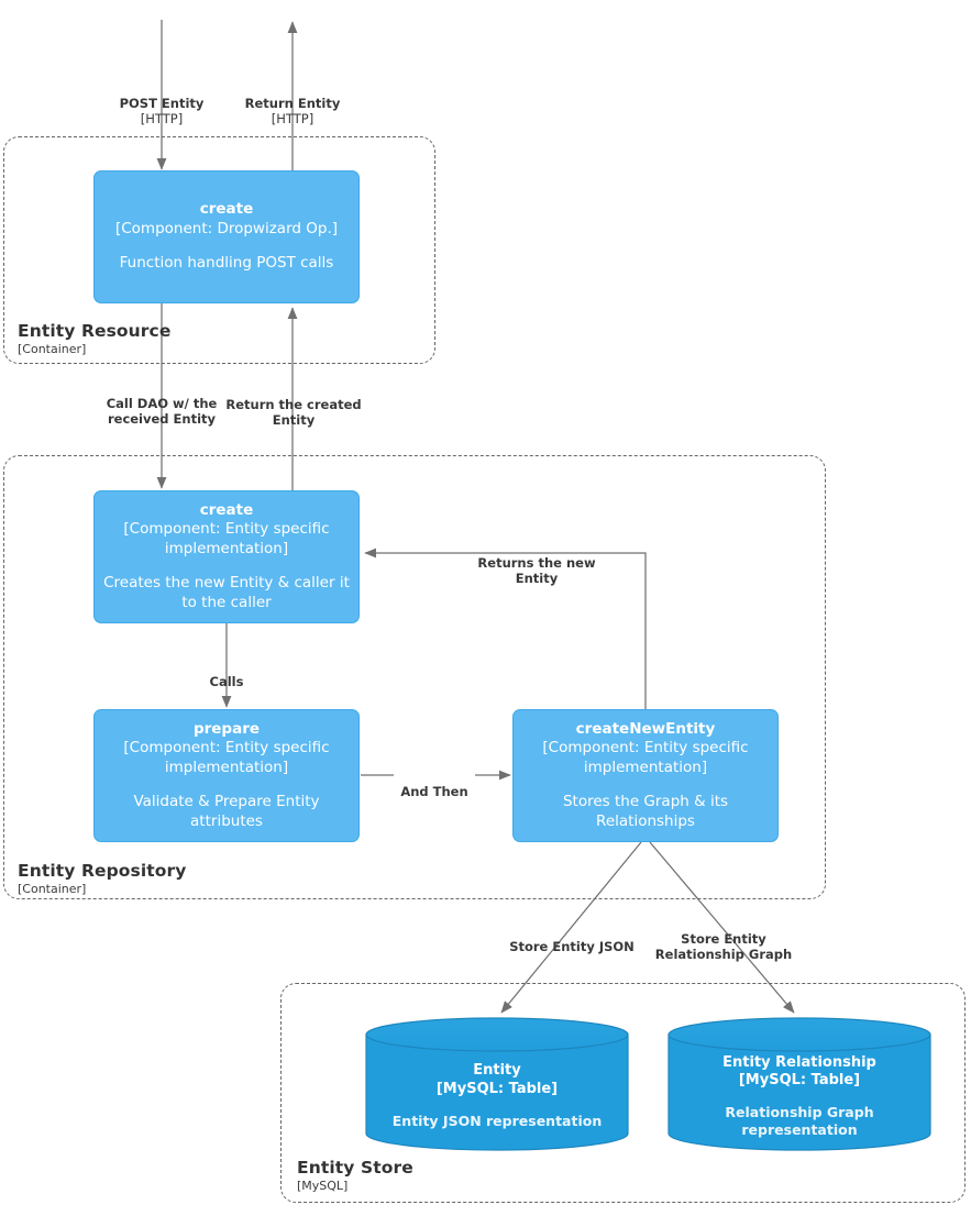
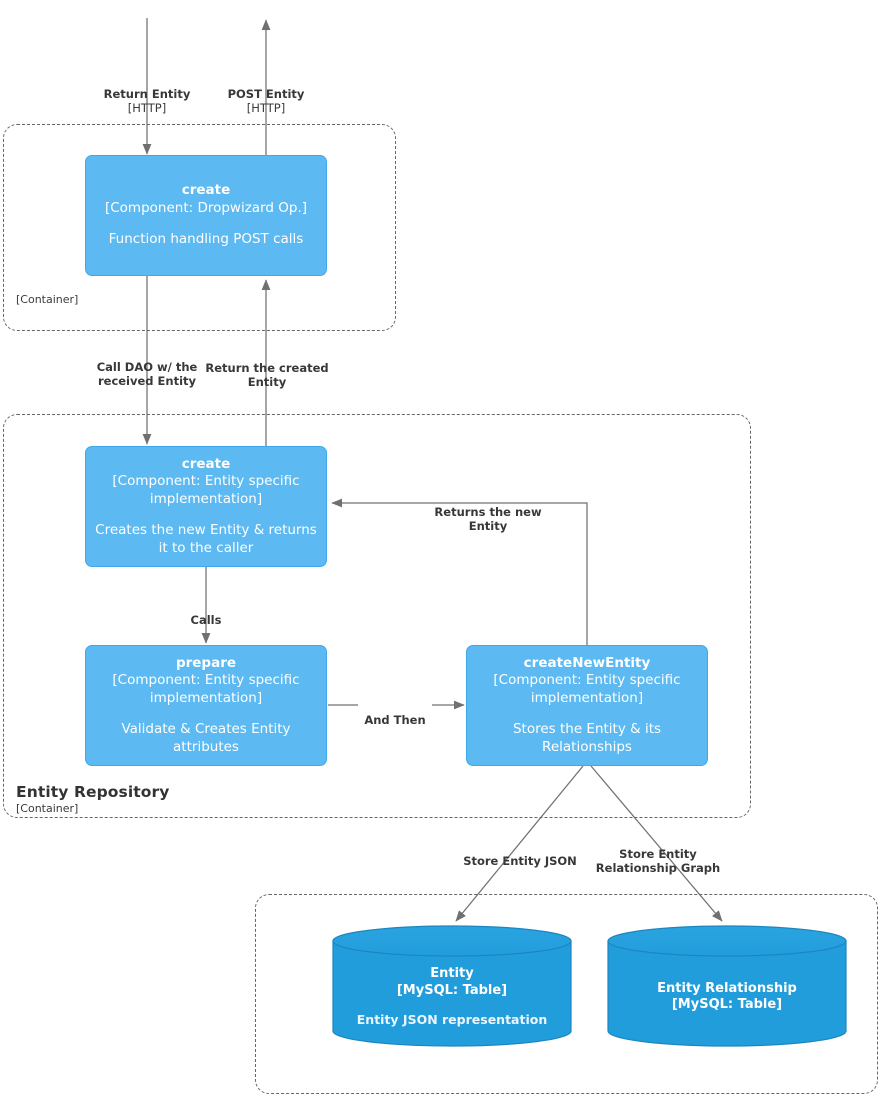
- Entity Resource
  [Container]
  Entity Repository
  [Container]
- Entity Store
- [MySQL]
  create
  [Component: Dropwizard Op.]
  Function handling POST calls
  create
  [Component: Entity specific implementation]
- Creates the new Entity & caller it to the caller
+ Creates the new Entity & returns it to the caller
  prepare
  [Component: Entity specific implementation]
- Validate & Prepare Entity attributes
+ Validate & Creates Entity attributes
  createNewEntity
  [Component: Entity specific implementation]
- Stores the Graph & its Relationships
+ Stores the Entity & its Relationships
  Entity
  [MySQL: Table]
  Entity JSON representation
  Entity Relationship
  [MySQL: Table]
- Relationship Graph representation
- POST Entity
+ Return Entity
  [HTTP]
- Return Entity
+ POST Entity
  [HTTP]
  Call DAO w/ the
  received Entity
  Return the created
  Entity
  Returns the new
  Entity
  Calls
  And Then
  Store Entity JSON
  Store Entity
  Relationship Graph
